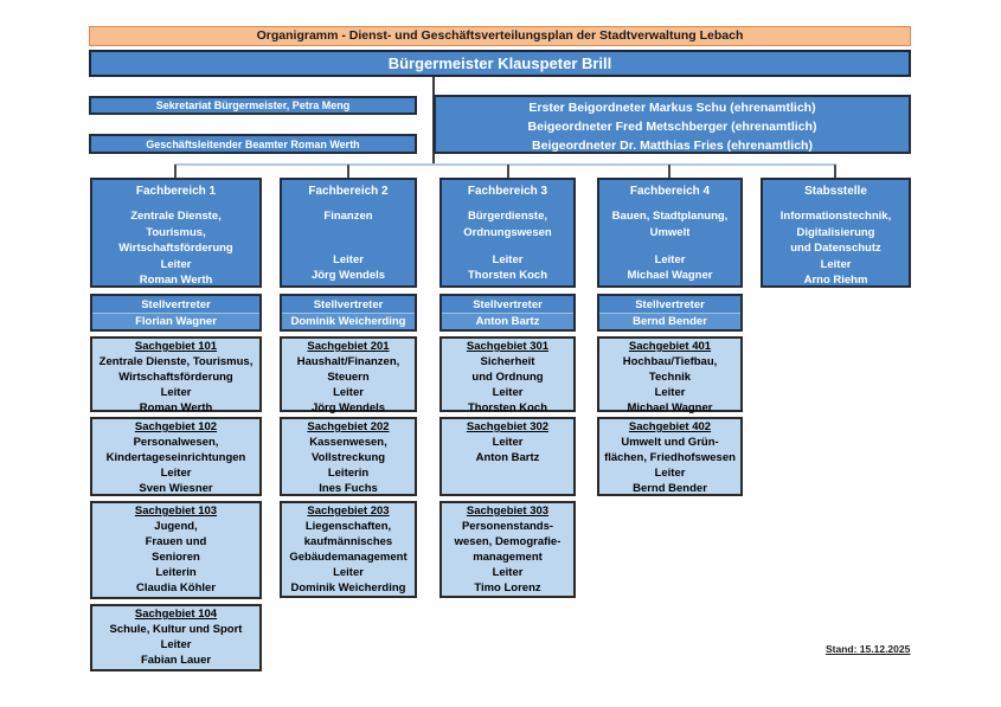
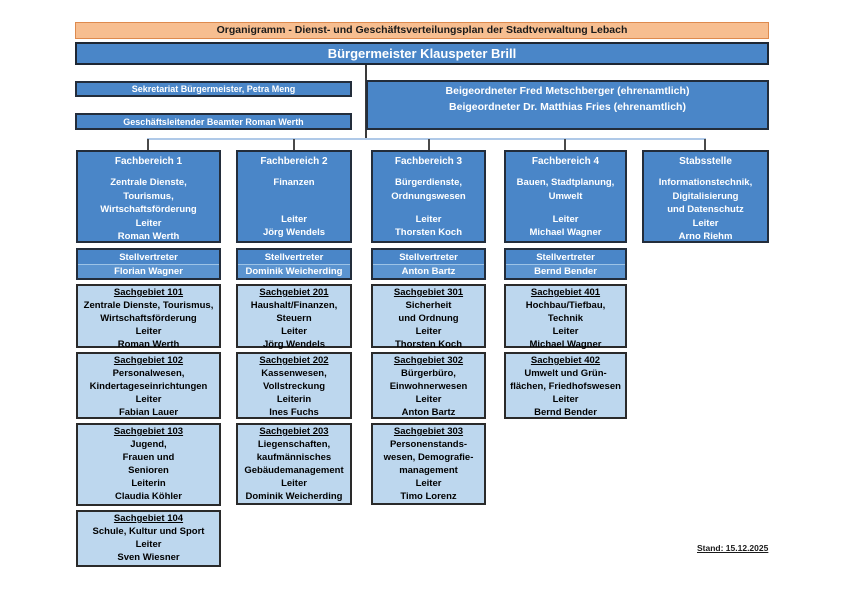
  Organigramm - Dienst- und Geschäftsverteilungsplan der Stadtverwaltung Lebach
  Bürgermeister Klauspeter Brill
  Sekretariat Bürgermeister, Petra Meng
  Geschäftsleitender Beamter Roman Werth
- Erster Beigordneter Markus Schu (ehrenamtlich)
  Beigeordneter Fred Metschberger (ehrenamtlich)
  Beigeordneter Dr. Matthias Fries (ehrenamtlich)
  Fachbereich 1
  Zentrale Dienste,
  Tourismus,
  Wirtschaftsförderung
  Leiter
  Roman Werth
  Stellvertreter
  Florian Wagner
  Sachgebiet 101
  Zentrale Dienste, Tourismus,
  Wirtschaftsförderung
  Leiter
  Roman Werth
  Sachgebiet 102
  Personalwesen,
  Kindertageseinrichtungen
  Leiter
- Sven Wiesner
+ Fabian Lauer
  Sachgebiet 103
  Jugend,
  Frauen und
  Senioren
  Leiterin
  Claudia Köhler
  Sachgebiet 104
  Schule, Kultur und Sport
  Leiter
- Fabian Lauer
+ Sven Wiesner
  Fachbereich 2
  Finanzen
  Leiter
  Jörg Wendels
  Stellvertreter
  Dominik Weicherding
  Sachgebiet 201
  Haushalt/Finanzen,
  Steuern
  Leiter
  Jörg Wendels
  Sachgebiet 202
  Kassenwesen,
  Vollstreckung
  Leiterin
  Ines Fuchs
  Sachgebiet 203
  Liegenschaften,
  kaufmännisches
  Gebäudemanagement
  Leiter
  Dominik Weicherding
  Fachbereich 3
  Bürgerdienste,
  Ordnungswesen
  Leiter
  Thorsten Koch
  Stellvertreter
  Anton Bartz
  Sachgebiet 301
  Sicherheit
  und Ordnung
  Leiter
  Thorsten Koch
  Sachgebiet 302
+ Bürgerbüro,
+ Einwohnerwesen
  Leiter
  Anton Bartz
  Sachgebiet 303
  Personenstands-
  wesen, Demografie-
  management
  Leiter
  Timo Lorenz
  Fachbereich 4
  Bauen, Stadtplanung,
  Umwelt
  Leiter
  Michael Wagner
  Stellvertreter
  Bernd Bender
  Sachgebiet 401
  Hochbau/Tiefbau,
  Technik
  Leiter
  Michael Wagner
  Sachgebiet 402
  Umwelt und Grün-
  flächen, Friedhofswesen
  Leiter
  Bernd Bender
  Stabsstelle
  Informationstechnik,
  Digitalisierung
  und Datenschutz
  Leiter
  Arno Riehm
  Stand: 15.12.2025
